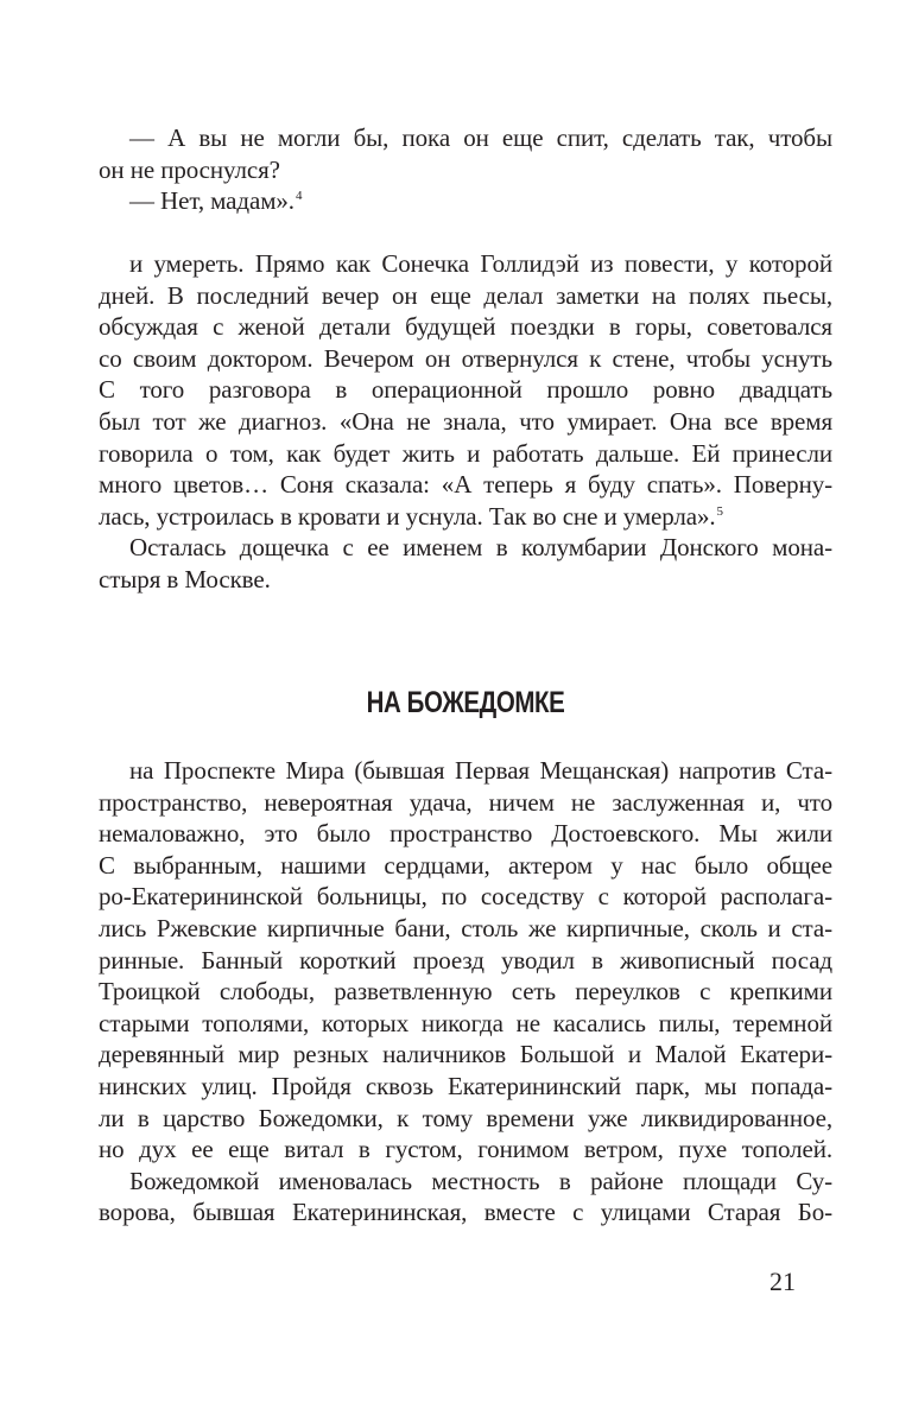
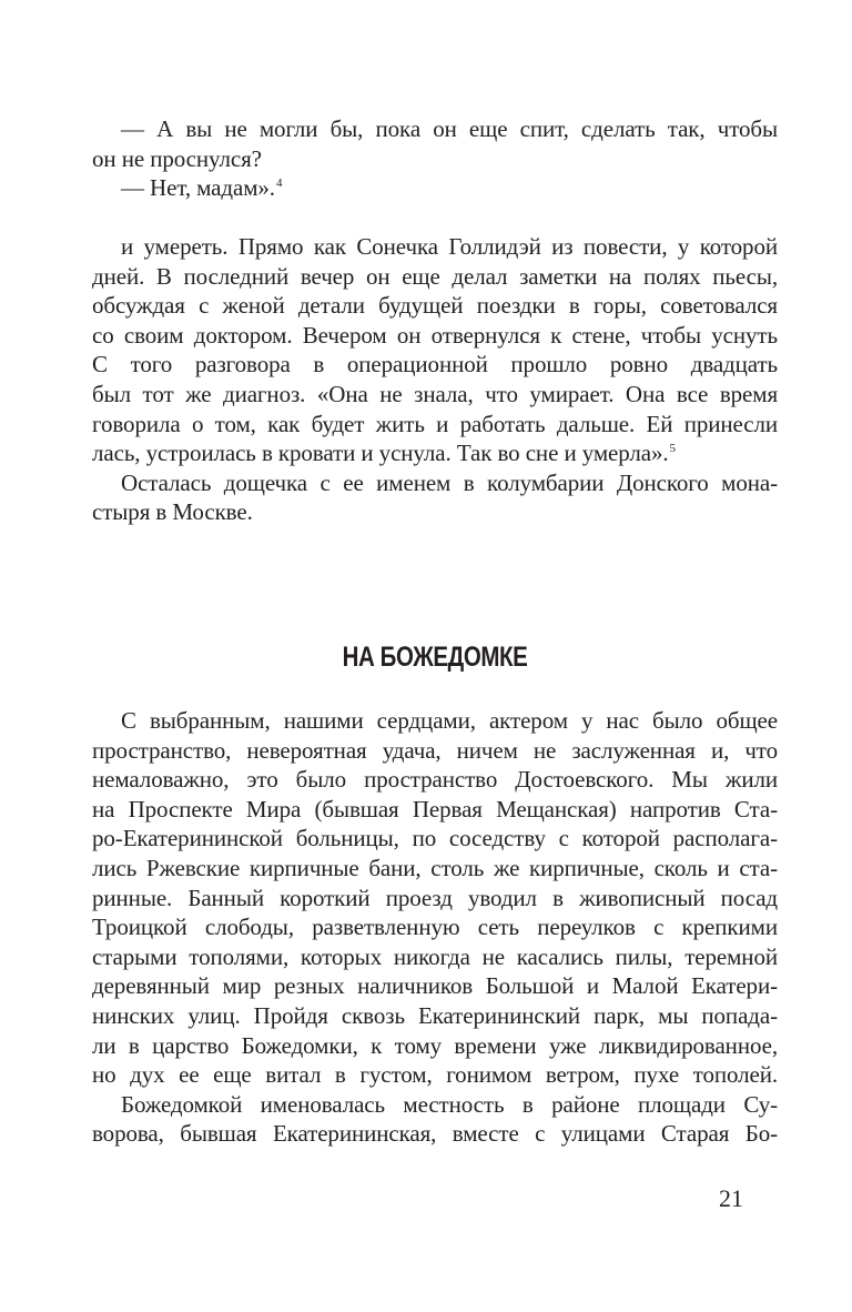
  — А вы не могли бы, пока он еще спит, сделать так, чтобы
  он не проснулся?
  — Нет, мадам».4
  и умереть. Прямо как Сонечка Голлидэй из повести, у которой
  дней. В последний вечер он еще делал заметки на полях пьесы,
  обсуждая с женой детали будущей поездки в горы, советовался
  со своим доктором. Вечером он отвернулся к стене, чтобы уснуть
  С того разговора в операционной прошло ровно двадцать
  был тот же диагноз. «Она не знала, что умирает. Она все время
  говорила о том, как будет жить и работать дальше. Ей принесли
- много цветов… Соня сказала: «А теперь я буду спать». Поверну-
  лась, устроилась в кровати и уснула. Так во сне и умерла».5
  Осталась дощечка с ее именем в колумбарии Донского мона-
  стыря в Москве.
  НА БОЖЕДОМКЕ
- на Проспекте Мира (бывшая Первая Мещанская) напротив Ста-
+ С выбранным, нашими сердцами, актером у нас было общее
  пространство, невероятная удача, ничем не заслуженная и, что
  немаловажно, это было пространство Достоевского. Мы жили
- С выбранным, нашими сердцами, актером у нас было общее
+ на Проспекте Мира (бывшая Первая Мещанская) напротив Ста-
  ро-Екатерининской больницы, по соседству с которой располага-
  лись Ржевские кирпичные бани, столь же кирпичные, сколь и ста-
  ринные. Банный короткий проезд уводил в живописный посад
  Троицкой слободы, разветвленную сеть переулков с крепкими
  старыми тополями, которых никогда не касались пилы, теремной
  деревянный мир резных наличников Большой и Малой Екатери-
  нинских улиц. Пройдя сквозь Екатерининский парк, мы попада-
  ли в царство Божедомки, к тому времени уже ликвидированное,
  но дух ее еще витал в густом, гонимом ветром, пухе тополей.
  Божедомкой именовалась местность в районе площади Су-
  ворова, бывшая Екатерининская, вместе с улицами Старая Бо-
  21
